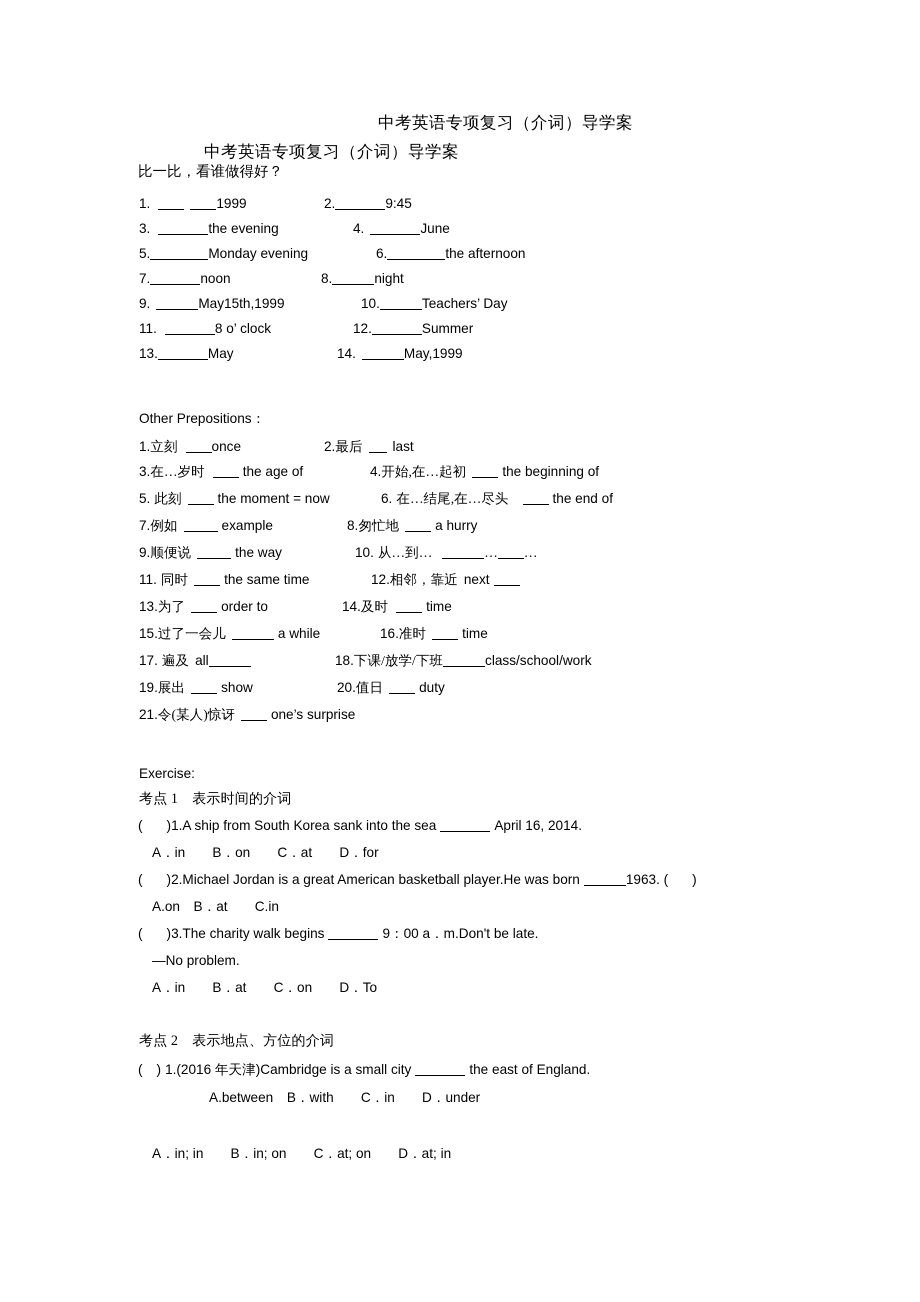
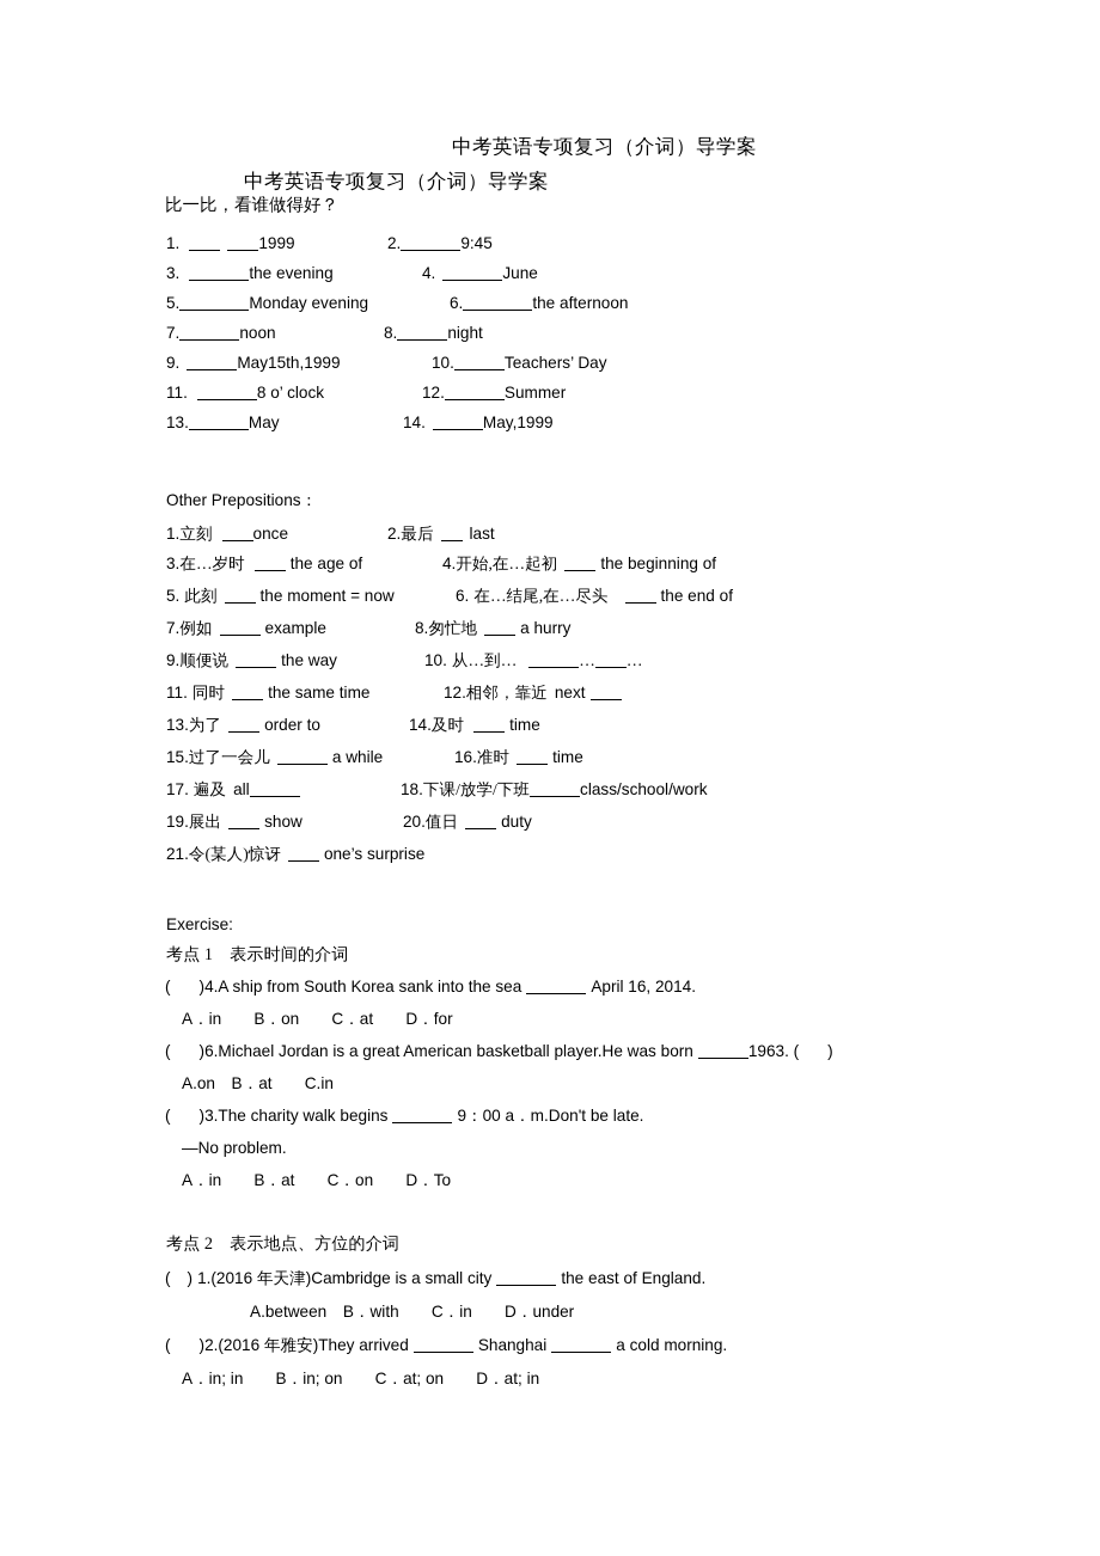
  中考英语专项复习（介词）导学案
  中考英语专项复习（介词）导学案
  比一比，看谁做得好？
  1. 1999
  2. 9:45
  3. the evening
  4. June
  5. Monday evening
  6. the afternoon
  7. noon
  8. night
  9. May15th,1999
  10. Teachers’ Day
  11. 8 o’ clock
  12. Summer
  13. May
  14. May,1999
  Other Prepositions：
  1.立刻 once
  2.最后 last
  3.在…岁时 the age of
  4.开始,在…起初 the beginning of
  5. 此刻 the moment = now
  6. 在…结尾,在…尽头 the end of
  7.例如 example
  8.匆忙地 a hurry
  9.顺便说 the way
  10. 从…到… … …
  11. 同时 the same time
  12.相邻，靠近 next
  13.为了 order to
  14.及时 time
  15.过了一会儿 a while
  16.准时 time
  17. 遍及 all
  18.下课/放学/下班 class/school/work
  19.展出 show
  20.值日 duty
  21.令(某人)惊讶 one’s surprise
  Exercise:
  考点 1 表示时间的介词
- ( )1.A ship from South Korea sank into the sea April 16, 2014.
+ ( )4.A ship from South Korea sank into the sea April 16, 2014.
  A．in B．on C．at D．for
- ( )2.Michael Jordan is a great American basketball player.He was born 1963. ( )
+ ( )6.Michael Jordan is a great American basketball player.He was born 1963. ( )
  A.on B．at C.in
  ( )3.The charity walk begins 9：00 a．m.Don't be late.
  —No problem.
  A．in B．at C．on D．To
  考点 2 表示地点、方位的介词
  ( ) 1.(2016 年天津)Cambridge is a small city the east of England.
  A.between B．with C．in D．under
+ ( )2.(2016 年雅安)They arrived Shanghai a cold morning.
  A．in; in B．in; on C．at; on D．at; in
